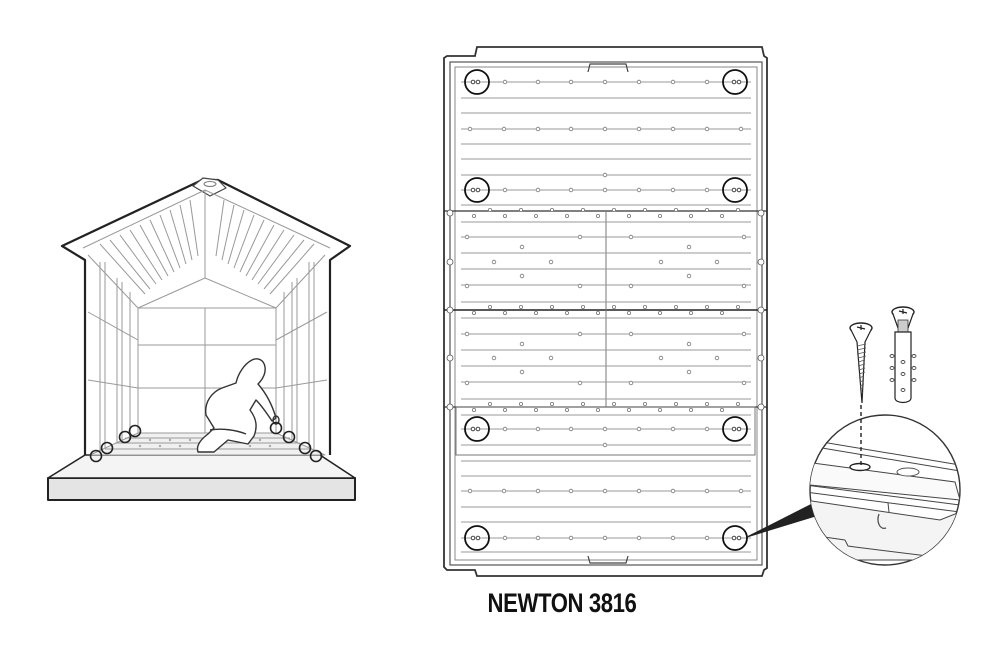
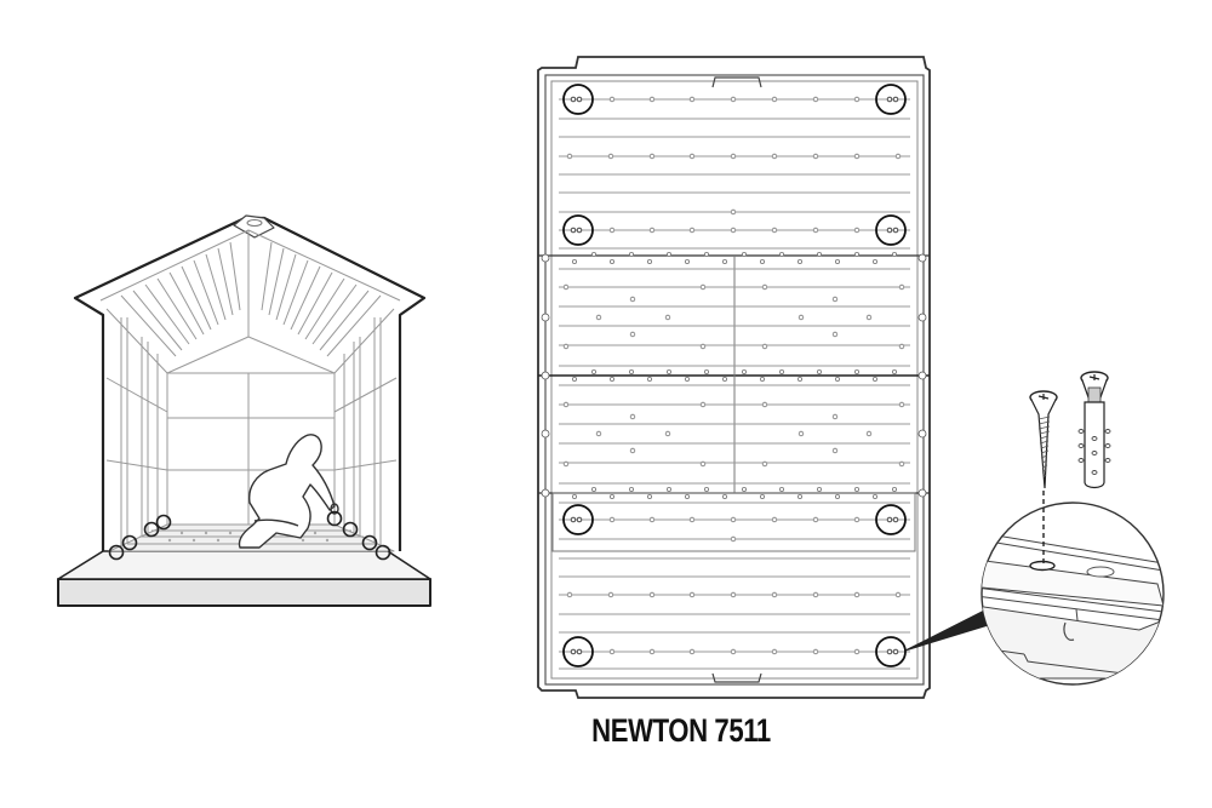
- NEWTON 3816
+ NEWTON 7511
